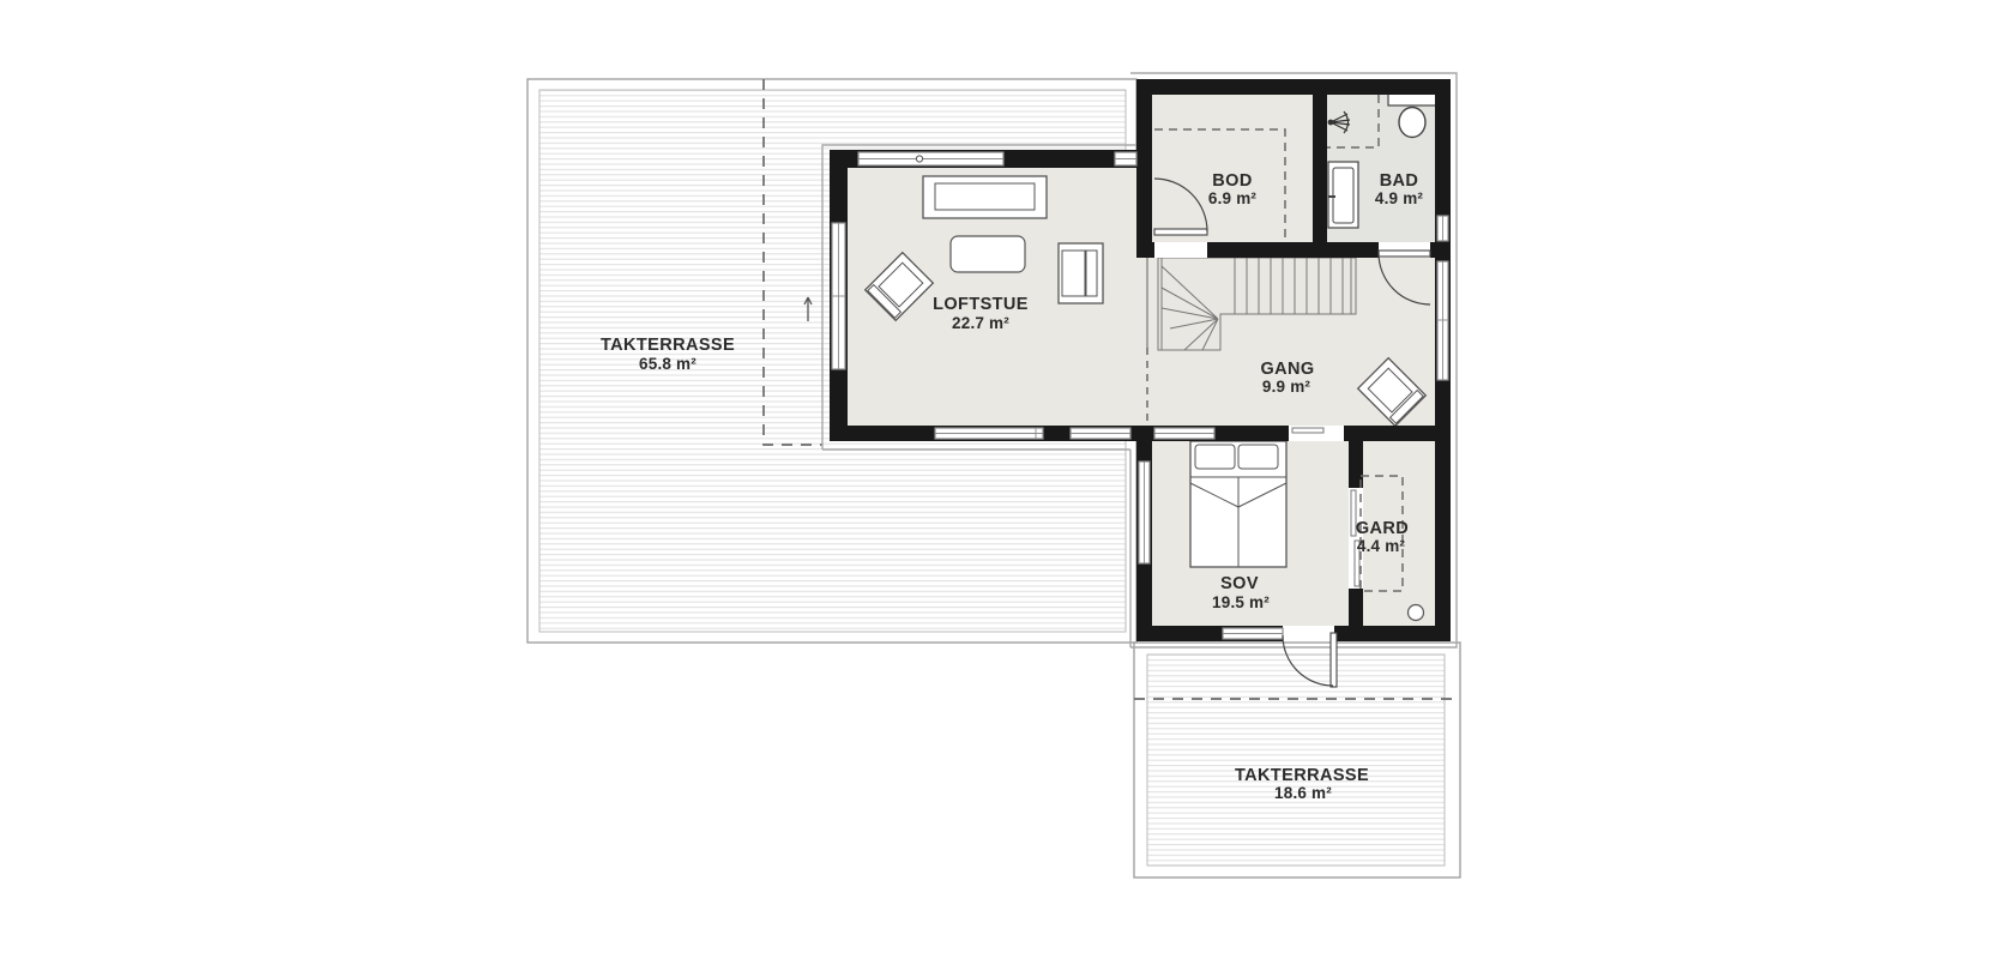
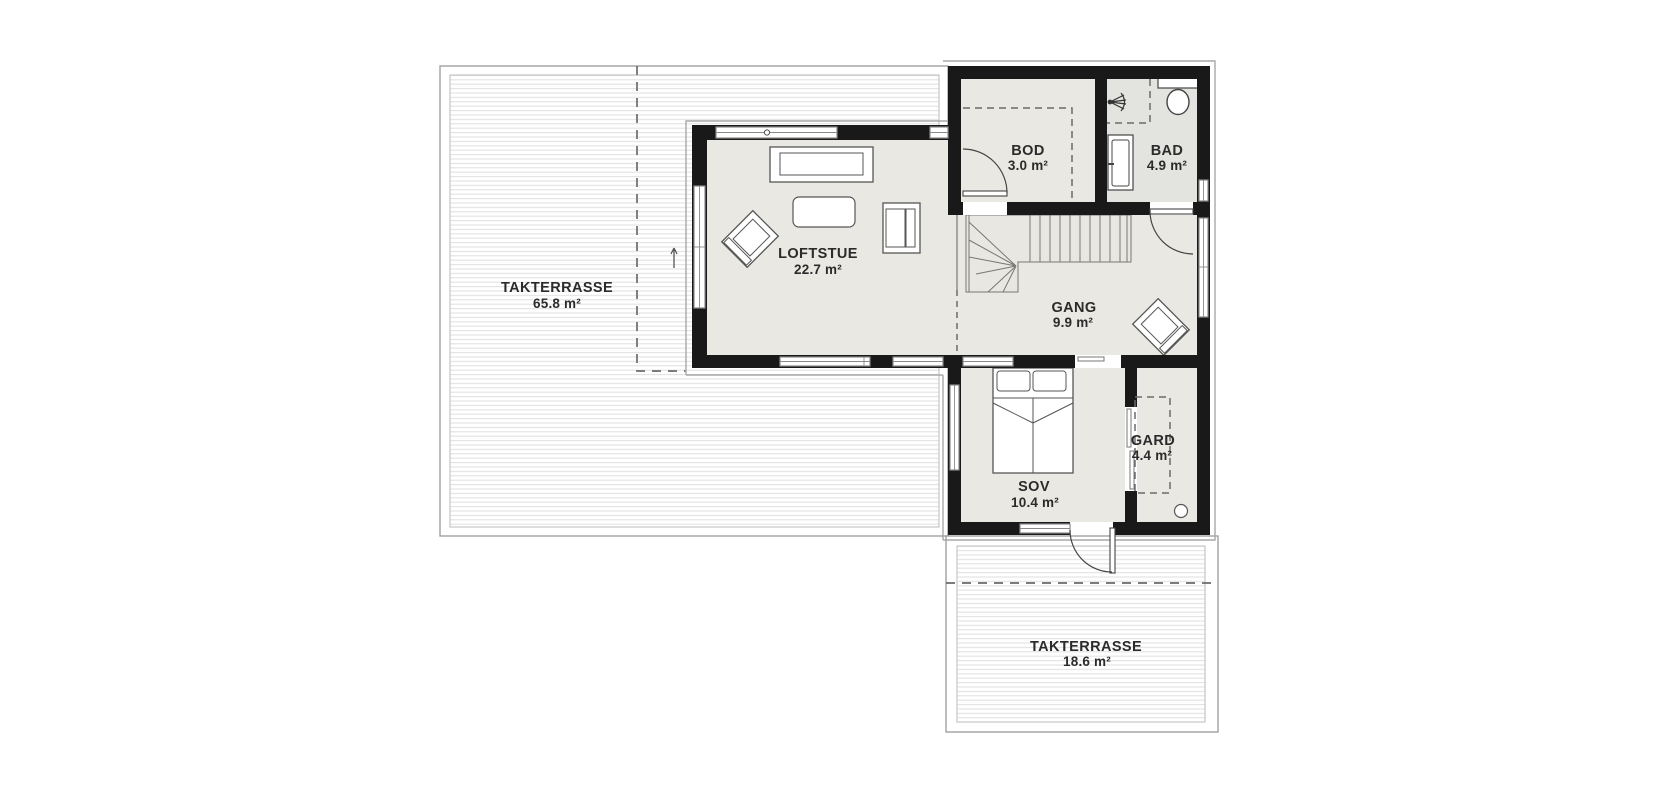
  TAKTERRASSE
  65.8 m²
  LOFTSTUE
  22.7 m²
  BOD
- 6.9 m²
+ 3.0 m²
  BAD
  4.9 m²
  GANG
  9.9 m²
  SOV
- 19.5 m²
+ 10.4 m²
  GARD
  4.4 m²
  TAKTERRASSE
  18.6 m²
